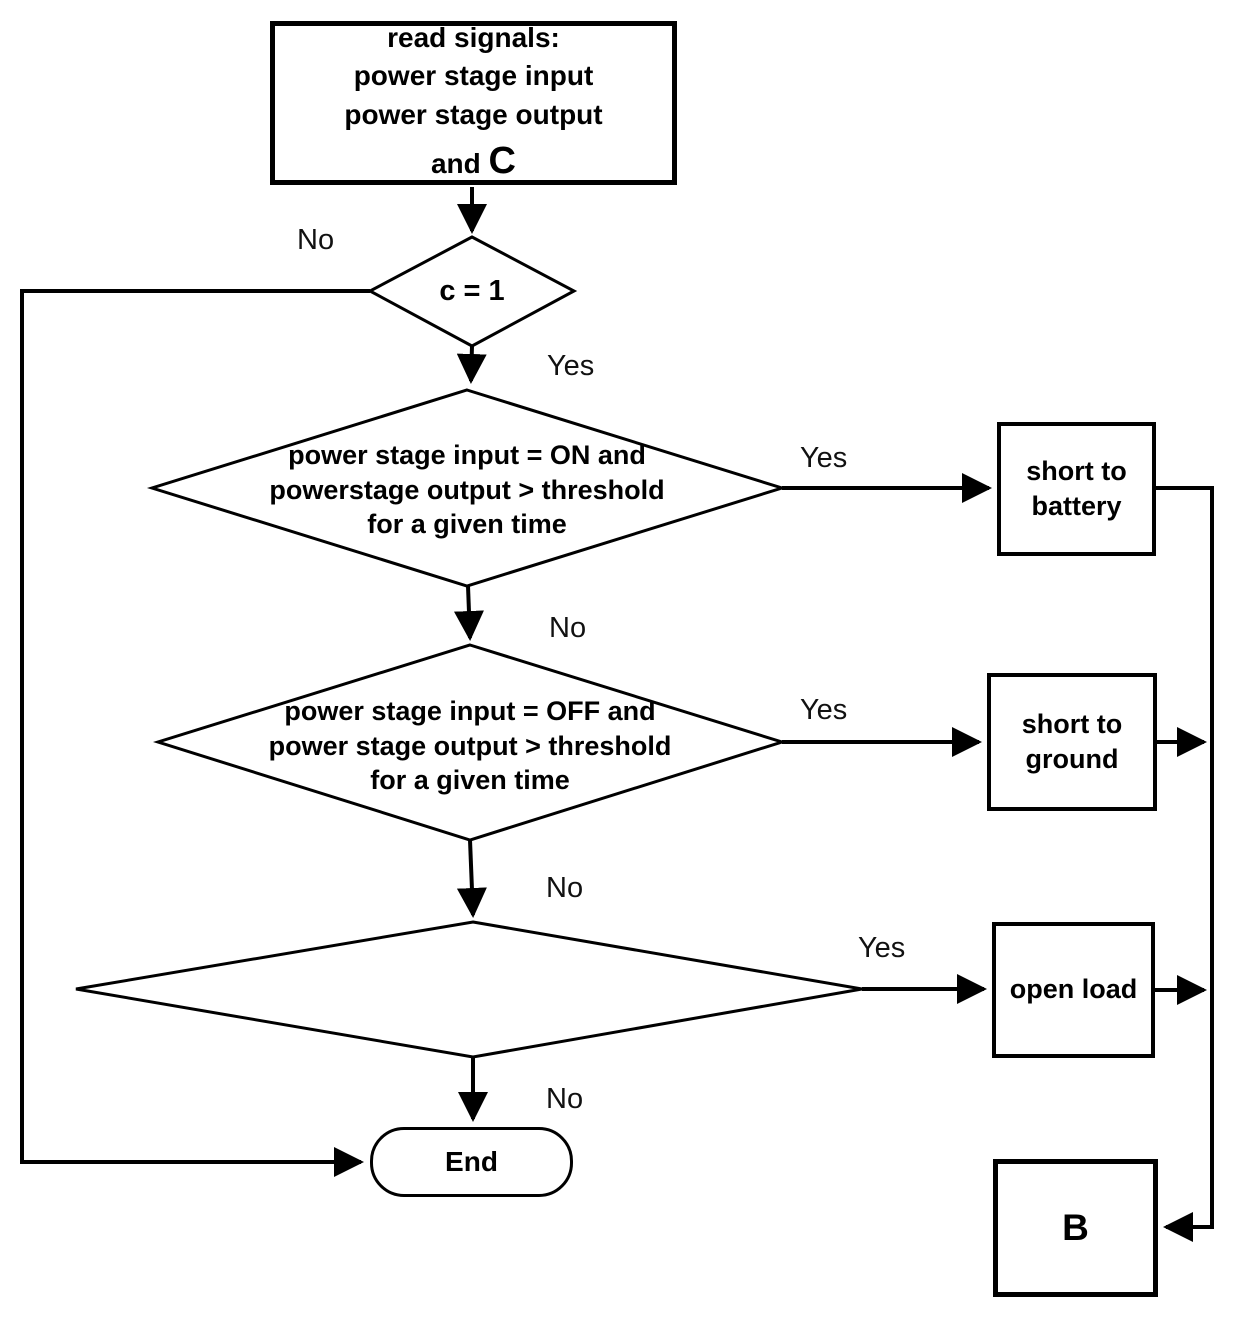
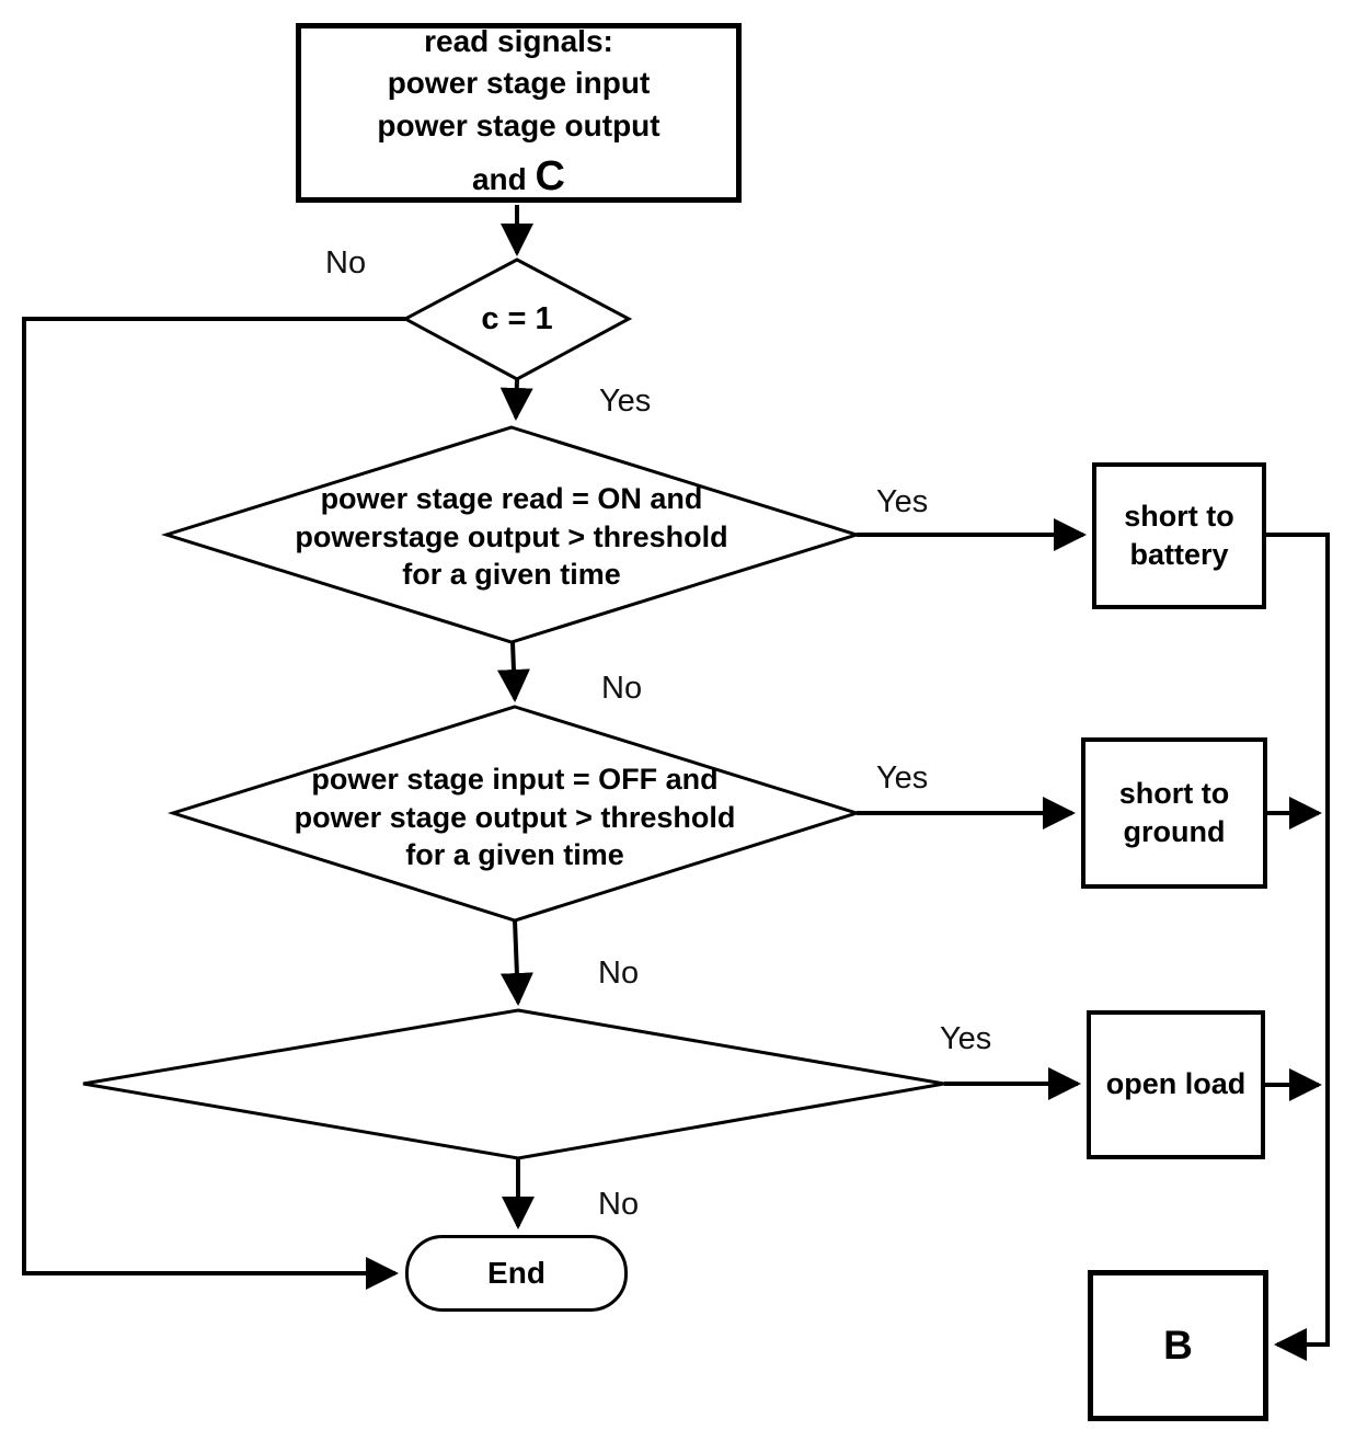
  read signals:
  power stage input
  power stage output
  and C
  c = 1
- power stage input = ON and
+ power stage read = ON and
  powerstage output > threshold
  for a given time
  power stage input = OFF and
  power stage output > threshold
  for a given time
  short to battery
  short to ground
  open load
  End
  B
  No
  Yes
  Yes
  No
  Yes
  No
  Yes
  No
